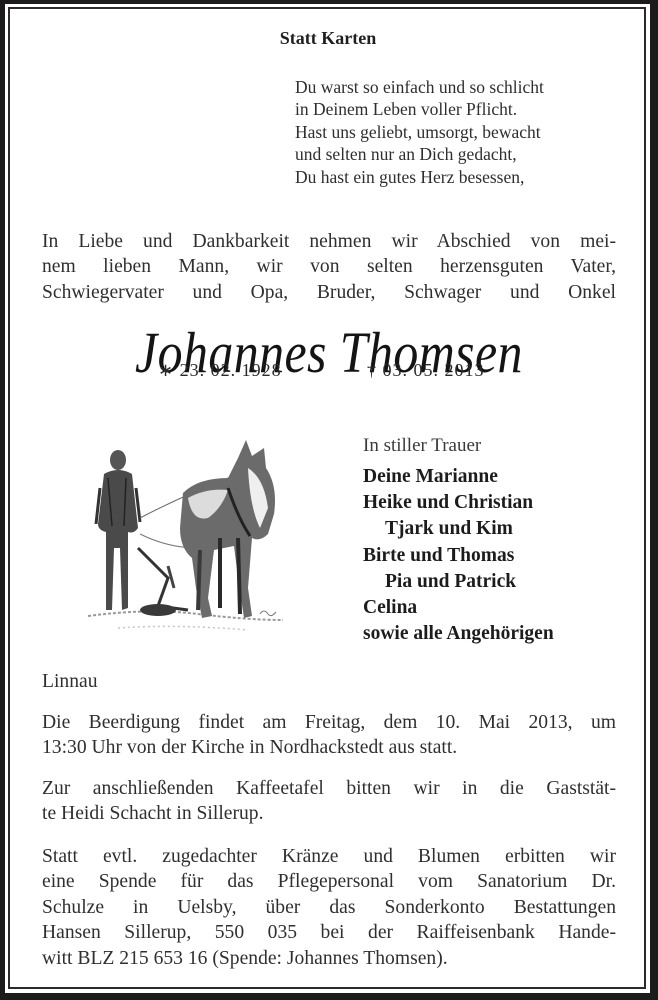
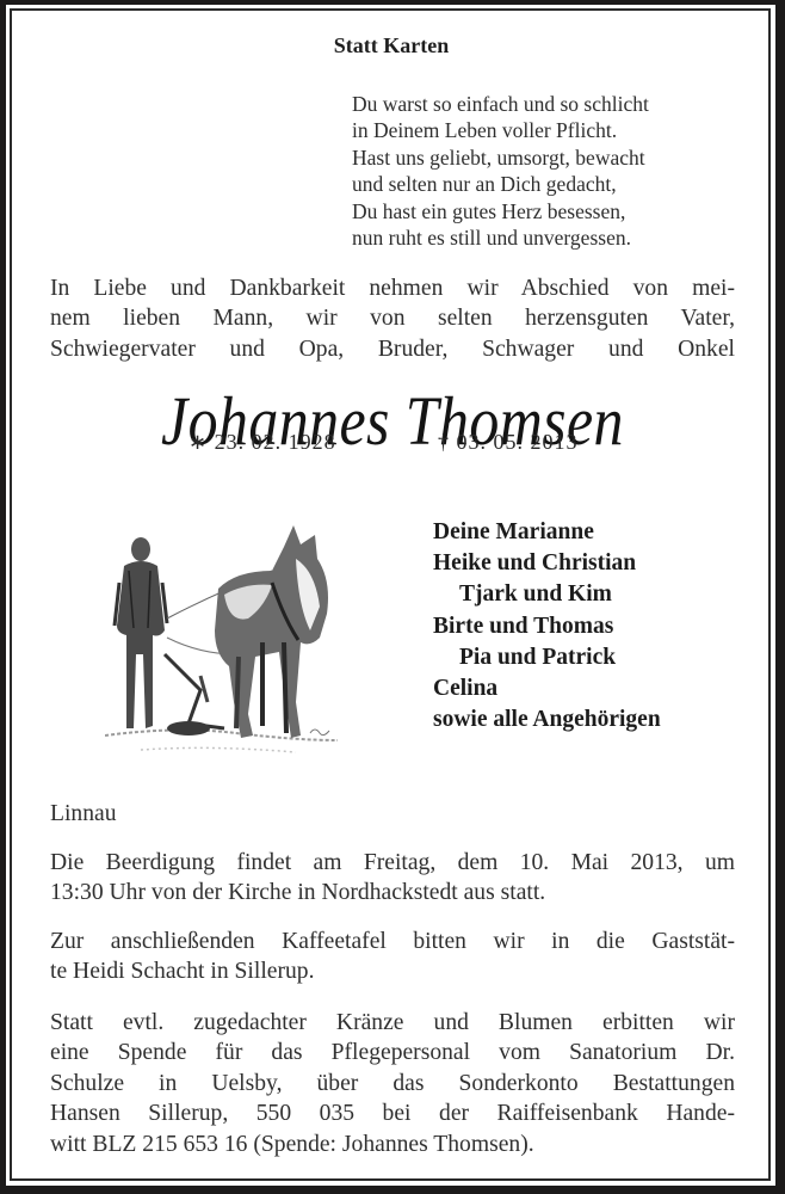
  Statt Karten
  Du warst so einfach und so schlicht
  in Deinem Leben voller Pflicht.
  Hast uns geliebt, umsorgt, bewacht
  und selten nur an Dich gedacht,
  Du hast ein gutes Herz besessen,
+ nun ruht es still und unvergessen.
  In Liebe und Dankbarkeit nehmen wir Abschied von mei-
  nem lieben Mann, wir von selten herzensguten Vater,
  Schwiegervater und Opa, Bruder, Schwager und Onkel
  Johannes Thomsen
  ∗ 23. 02. 1928
  † 03. 05. 2013
- In stiller Trauer
  Deine Marianne
  Heike und Christian
  Tjark und Kim
  Birte und Thomas
  Pia und Patrick
  Celina
  sowie alle Angehörigen
  Linnau
  Die Beerdigung findet am Freitag, dem 10. Mai 2013, um
  13:30 Uhr von der Kirche in Nordhackstedt aus statt.
  Zur anschließenden Kaffeetafel bitten wir in die Gaststät-
  te Heidi Schacht in Sillerup.
  Statt evtl. zugedachter Kränze und Blumen erbitten wir
  eine Spende für das Pflegepersonal vom Sanatorium Dr.
  Schulze in Uelsby, über das Sonderkonto Bestattungen
  Hansen Sillerup, 550 035 bei der Raiffeisenbank Hande-
  witt BLZ 215 653 16 (Spende: Johannes Thomsen).
